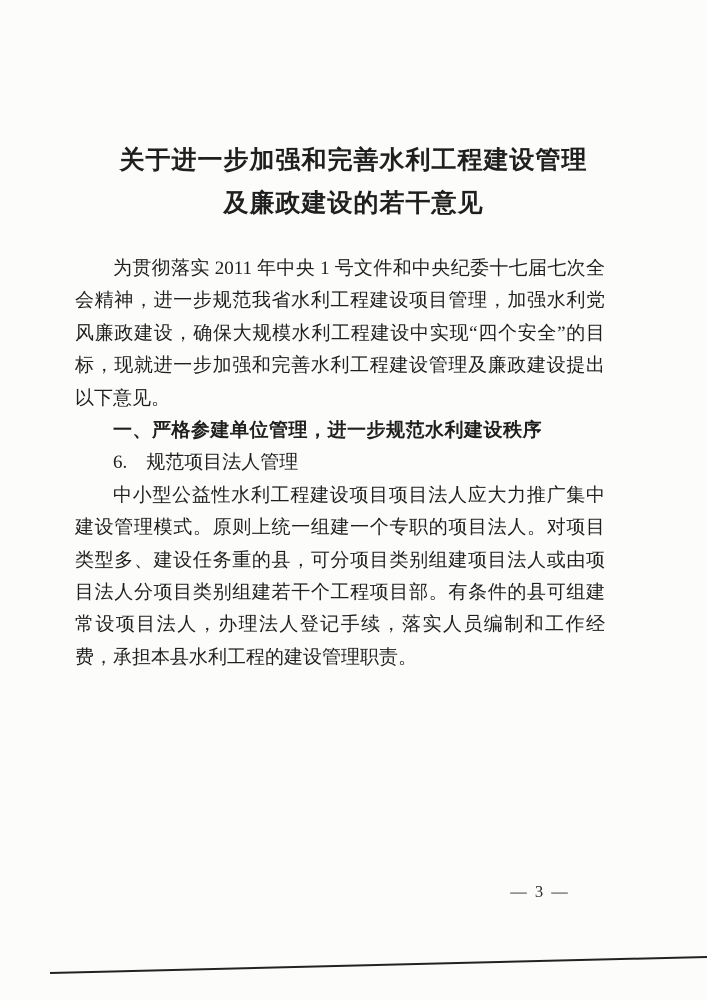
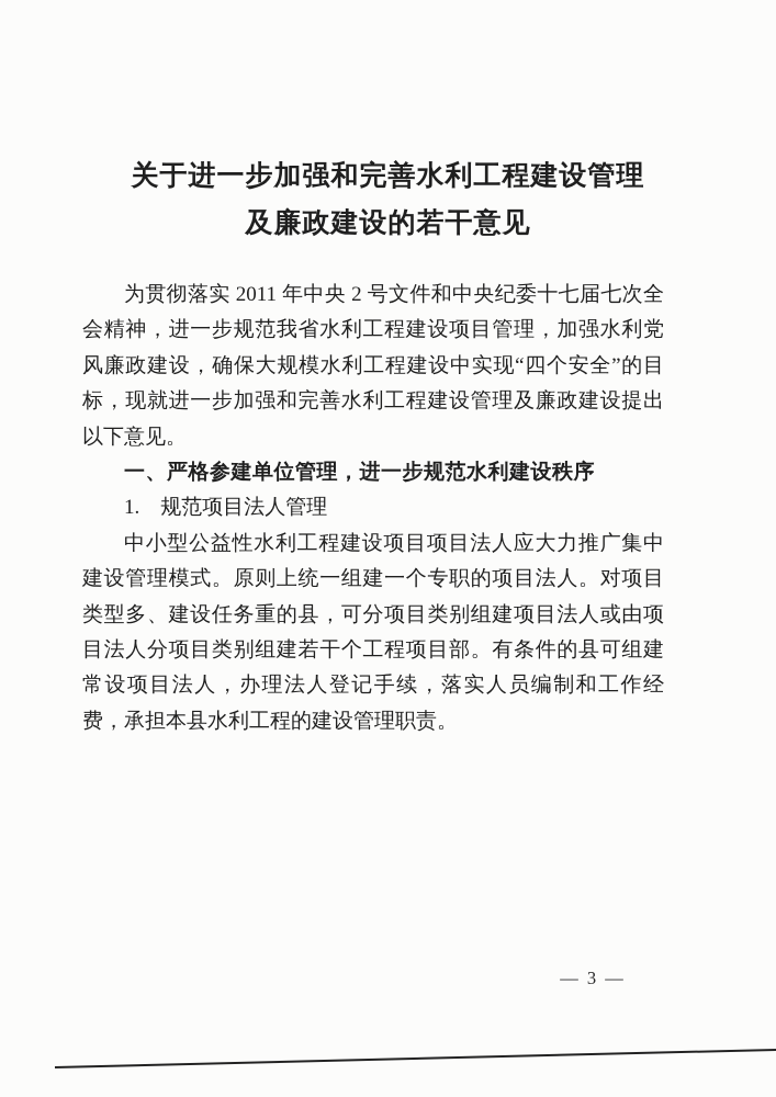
  关于进一步加强和完善水利工程建设管理
  及廉政建设的若干意见
- 为贯彻落实 2011 年中央 1 号文件和中央纪委十七届七次全会精神，进一步规范我省水利工程建设项目管理，加强水利党风廉政建设，确保大规模水利工程建设中实现“四个安全”的目标，现就进一步加强和完善水利工程建设管理及廉政建设提出以下意见。
+ 为贯彻落实 2011 年中央 2 号文件和中央纪委十七届七次全会精神，进一步规范我省水利工程建设项目管理，加强水利党风廉政建设，确保大规模水利工程建设中实现“四个安全”的目标，现就进一步加强和完善水利工程建设管理及廉政建设提出以下意见。
  一、严格参建单位管理，进一步规范水利建设秩序
- 6. 规范项目法人管理
+ 1. 规范项目法人管理
  中小型公益性水利工程建设项目项目法人应大力推广集中建设管理模式。原则上统一组建一个专职的项目法人。对项目类型多、建设任务重的县，可分项目类别组建项目法人或由项目法人分项目类别组建若干个工程项目部。有条件的县可组建常设项目法人，办理法人登记手续，落实人员编制和工作经费，承担本县水利工程的建设管理职责。
  — 3 —
